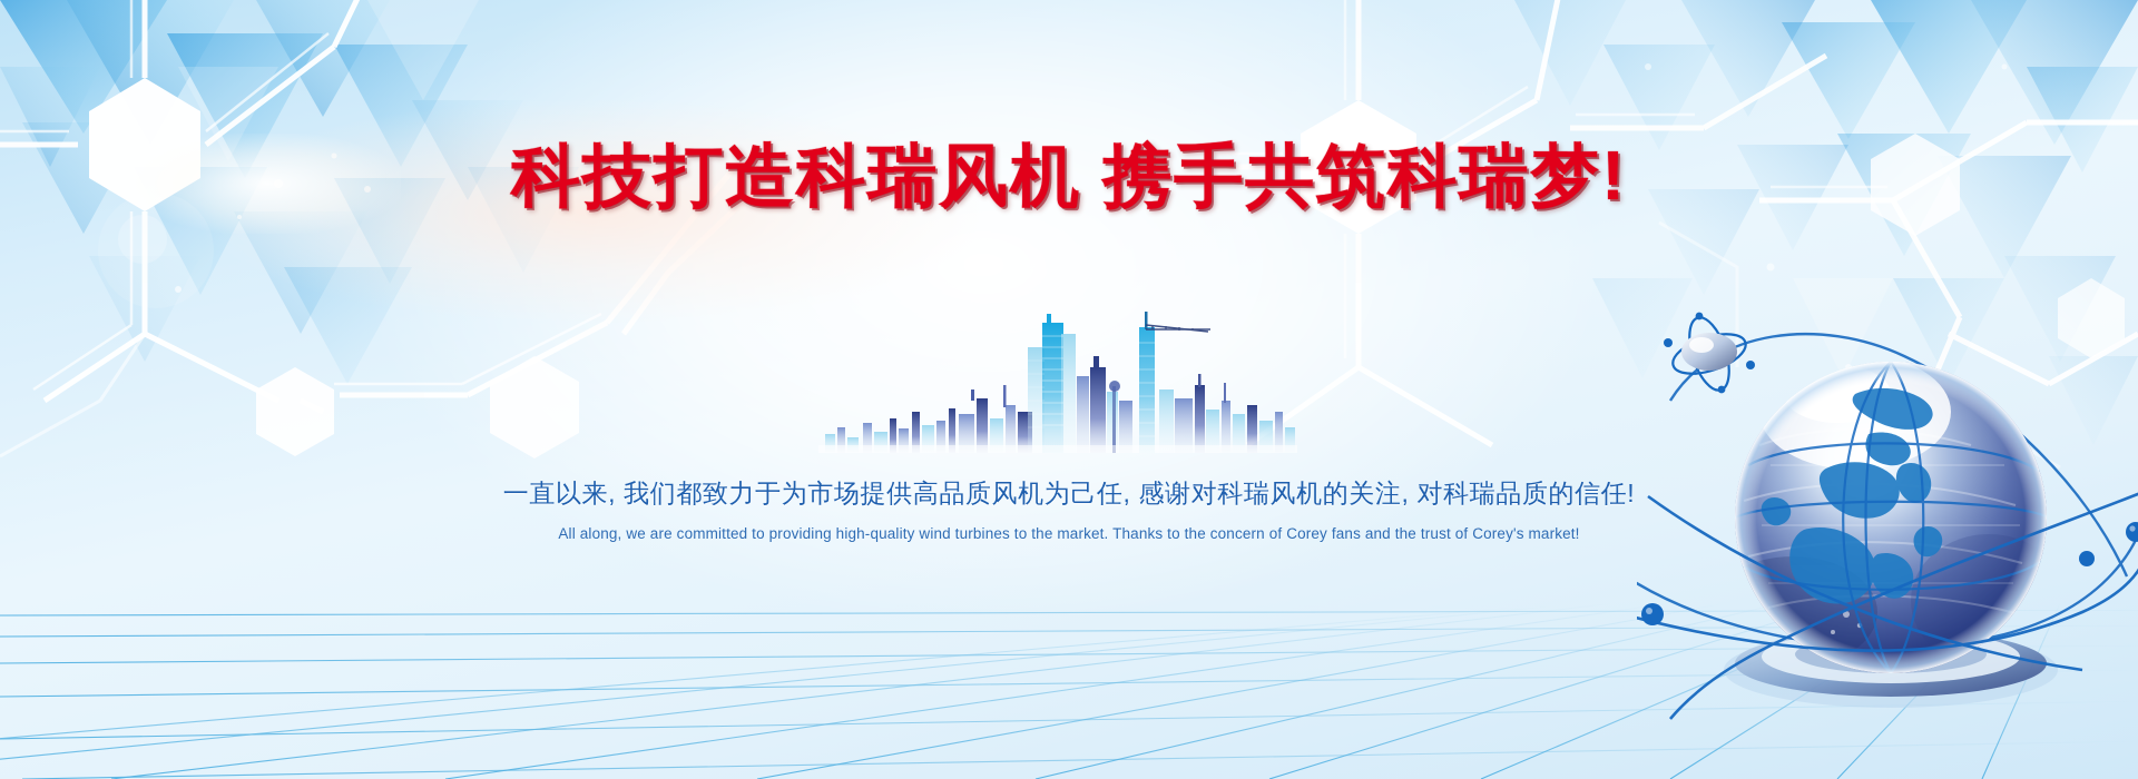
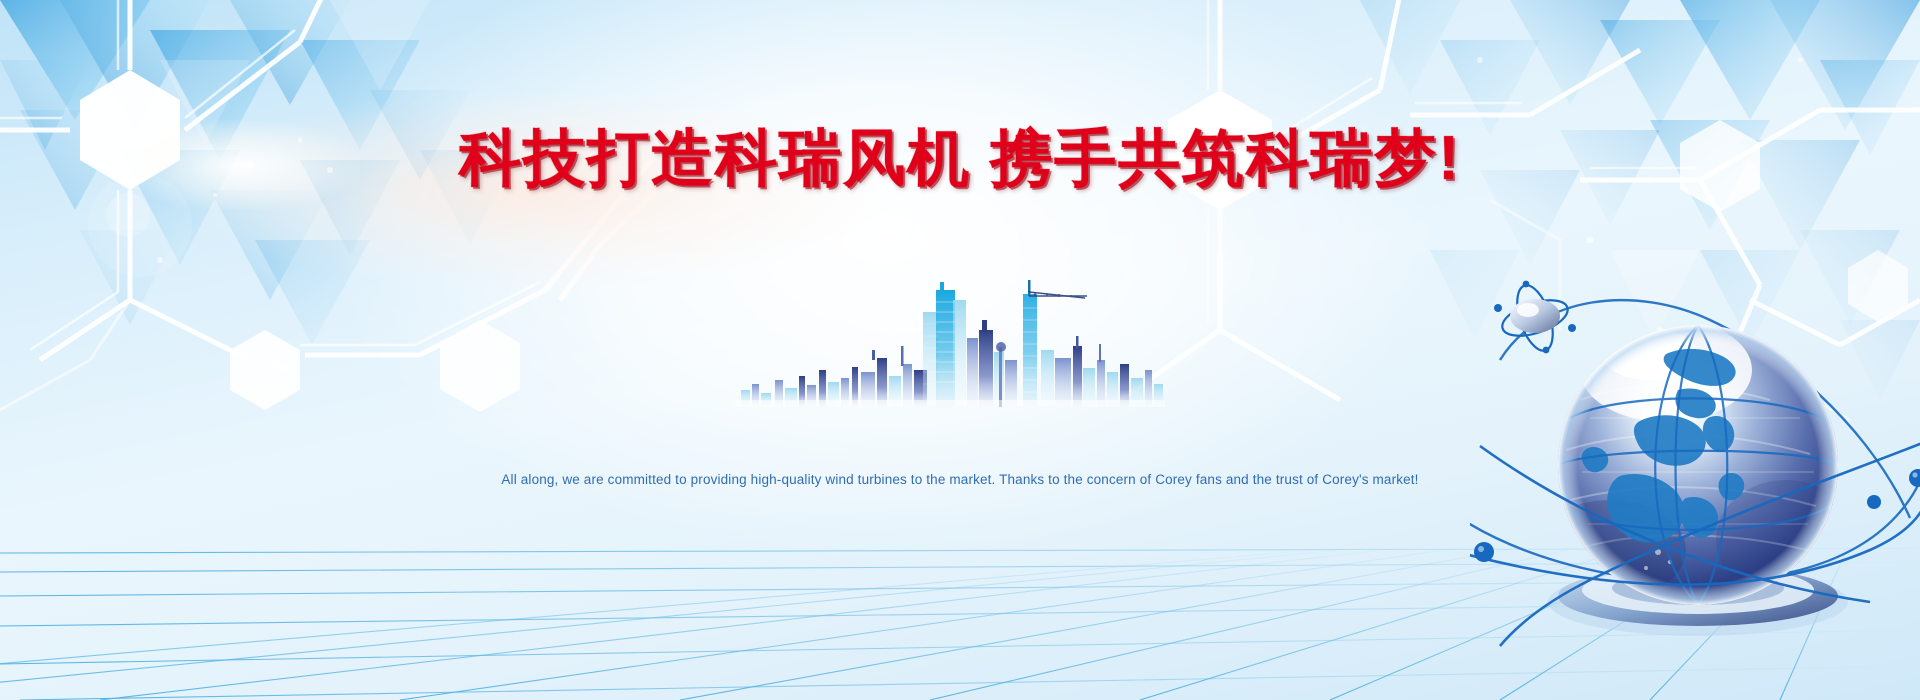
  科技打造科瑞风机 携手共筑科瑞梦!
- 一直以来, 我们都致力于为市场提供高品质风机为己任, 感谢对科瑞风机的关注, 对科瑞品质的信任!
  All along, we are committed to providing high-quality wind turbines to the market. Thanks to the concern of Corey fans and the trust of Corey's market!
